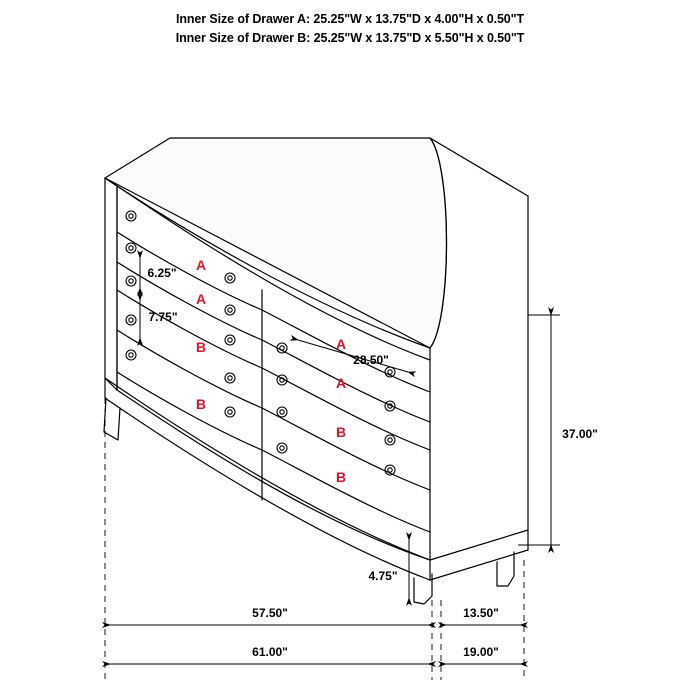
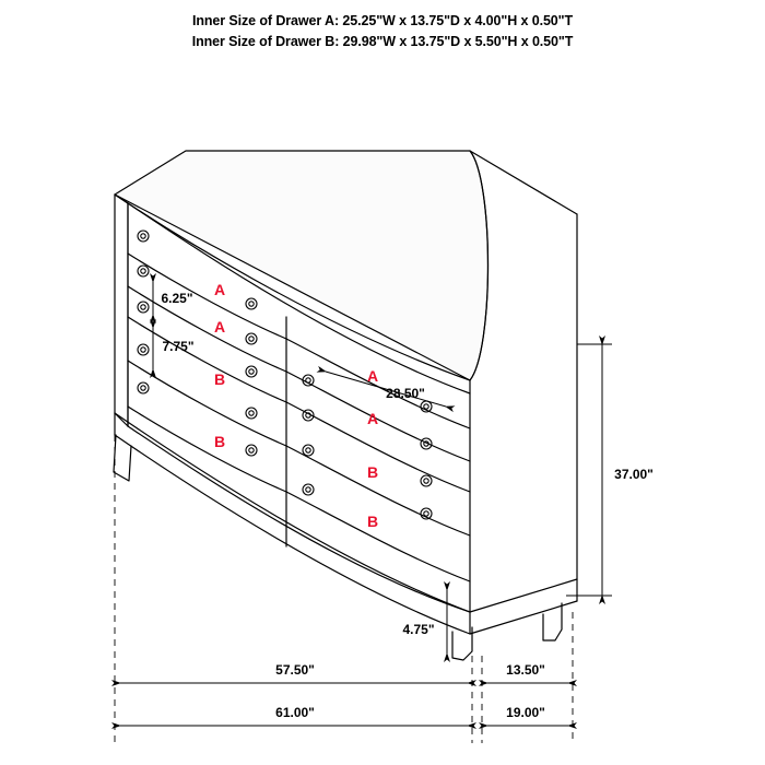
  Inner Size of Drawer A: 25.25"W x 13.75"D x 4.00"H x 0.50"T
- Inner Size of Drawer B: 25.25"W x 13.75"D x 5.50"H x 0.50"T
+ Inner Size of Drawer B: 29.98"W x 13.75"D x 5.50"H x 0.50"T
  A
  A
  B
  B
  A
  A
  B
  B
  6.25"
  7.75"
  28.50"
  37.00"
  4.75"
  57.50"
  13.50"
  61.00"
  19.00"
